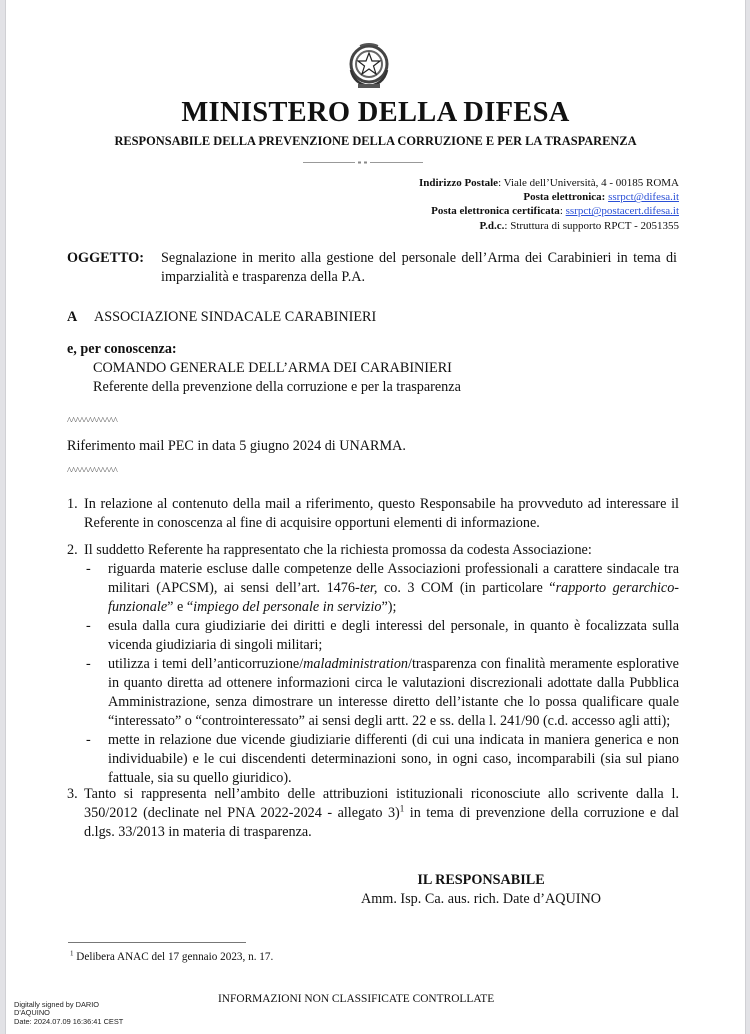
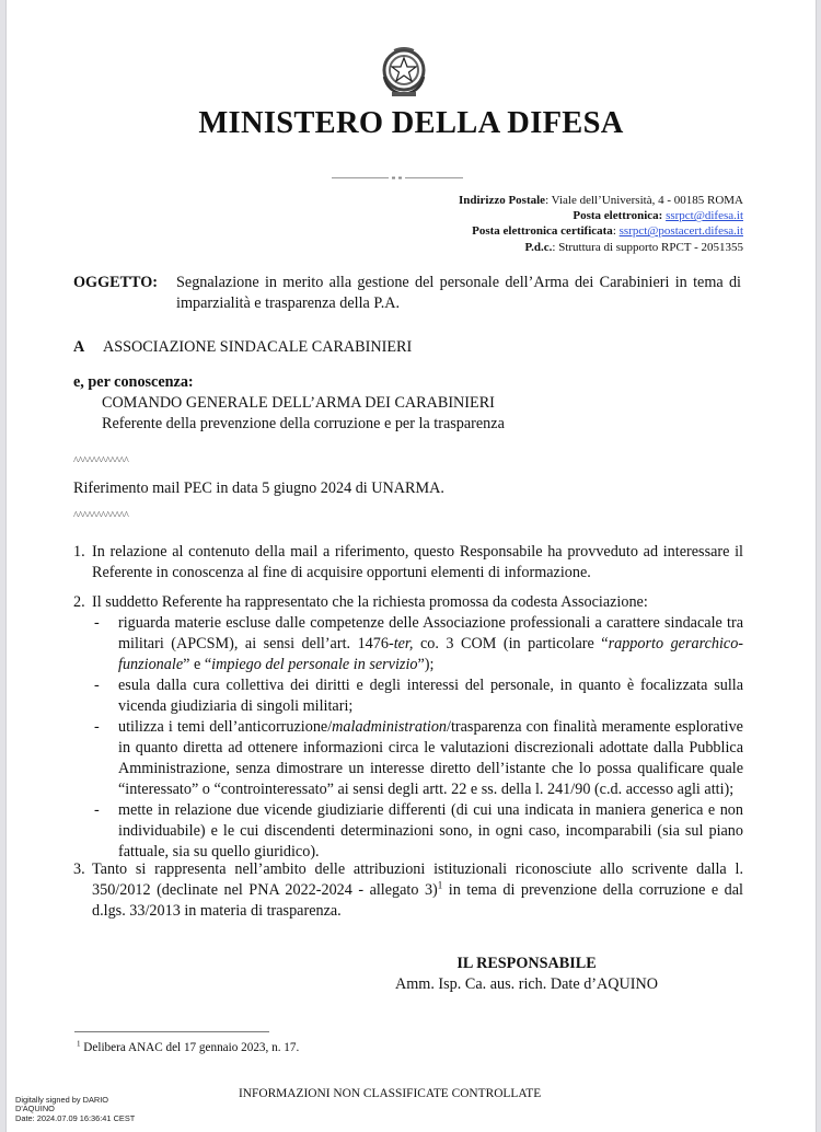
  MINISTERO DELLA DIFESA
- RESPONSABILE DELLA PREVENZIONE DELLA CORRUZIONE E PER LA TRASPARENZA
  Indirizzo Postale: Viale dell’Università, 4 - 00185 ROMA
  Posta elettronica: ssrpct@difesa.it
  Posta elettronica certificata: ssrpct@postacert.difesa.it
  P.d.c.: Struttura di supporto RPCT - 2051355
  OGGETTO:
  Segnalazione in merito alla gestione del personale dell’Arma dei Carabinieri in tema di imparzialità e trasparenza della P.A.
  A ASSOCIAZIONE SINDACALE CARABINIERI
  e, per conoscenza:
  COMANDO GENERALE DELL’ARMA DEI CARABINIERI
  Referente della prevenzione della corruzione e per la trasparenza
  ^^^^^^^^^^^^
  Riferimento mail PEC in data 5 giugno 2024 di UNARMA.
  ^^^^^^^^^^^^
  1.
  In relazione al contenuto della mail a riferimento, questo Responsabile ha provveduto ad interessare il Referente in conoscenza al fine di acquisire opportuni elementi di informazione.
  2.
  Il suddetto Referente ha rappresentato che la richiesta promossa da codesta Associazione:
  -
- riguarda materie escluse dalle competenze delle Associazioni professionali a carattere sindacale tra militari (APCSM), ai sensi dell’art. 1476-ter, co. 3 COM (in particolare “rapporto gerarchico-funzionale” e “impiego del personale in servizio”);
+ riguarda materie escluse dalle competenze delle Associazione professionali a carattere sindacale tra militari (APCSM), ai sensi dell’art. 1476-ter, co. 3 COM (in particolare “rapporto gerarchico-funzionale” e “impiego del personale in servizio”);
  -
- esula dalla cura giudiziarie dei diritti e degli interessi del personale, in quanto è focalizzata sulla vicenda giudiziaria di singoli militari;
+ esula dalla cura collettiva dei diritti e degli interessi del personale, in quanto è focalizzata sulla vicenda giudiziaria di singoli militari;
  -
  utilizza i temi dell’anticorruzione/maladministration/trasparenza con finalità meramente esplorative in quanto diretta ad ottenere informazioni circa le valutazioni discrezionali adottate dalla Pubblica Amministrazione, senza dimostrare un interesse diretto dell’istante che lo possa qualificare quale “interessato” o “controinteressato” ai sensi degli artt. 22 e ss. della l. 241/90 (c.d. accesso agli atti);
  -
  mette in relazione due vicende giudiziarie differenti (di cui una indicata in maniera generica e non individuabile) e le cui discendenti determinazioni sono, in ogni caso, incomparabili (sia sul piano fattuale, sia su quello giuridico).
  3.
  Tanto si rappresenta nell’ambito delle attribuzioni istituzionali riconosciute allo scrivente dalla l. 350/2012 (declinate nel PNA 2022-2024 - allegato 3)1 in tema di prevenzione della corruzione e dal d.lgs. 33/2013 in materia di trasparenza.
  IL RESPONSABILE
  Amm. Isp. Ca. aus. rich. Date d’AQUINO
  1 Delibera ANAC del 17 gennaio 2023, n. 17.
  INFORMAZIONI NON CLASSIFICATE CONTROLLATE
  Digitally signed by DARIO
  D'AQUINO
  Date: 2024.07.09 16:36:41 CEST
